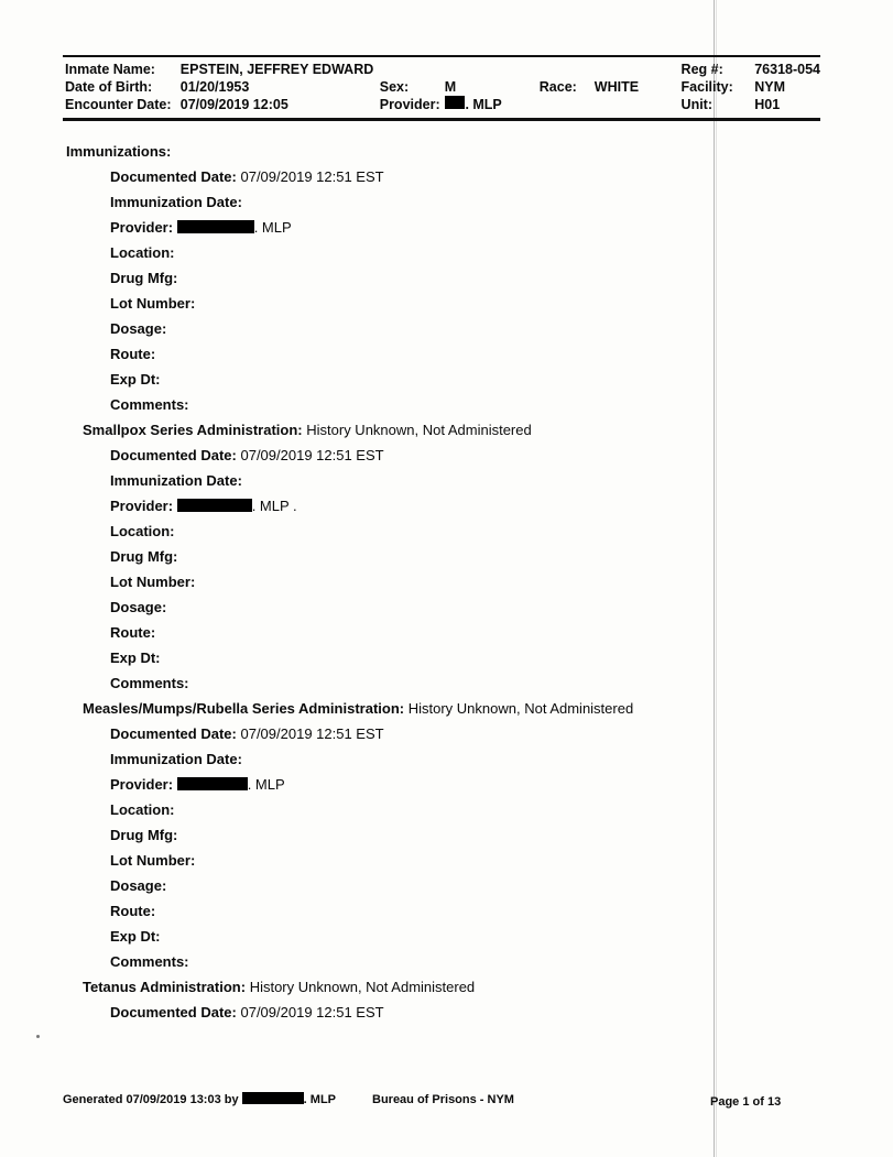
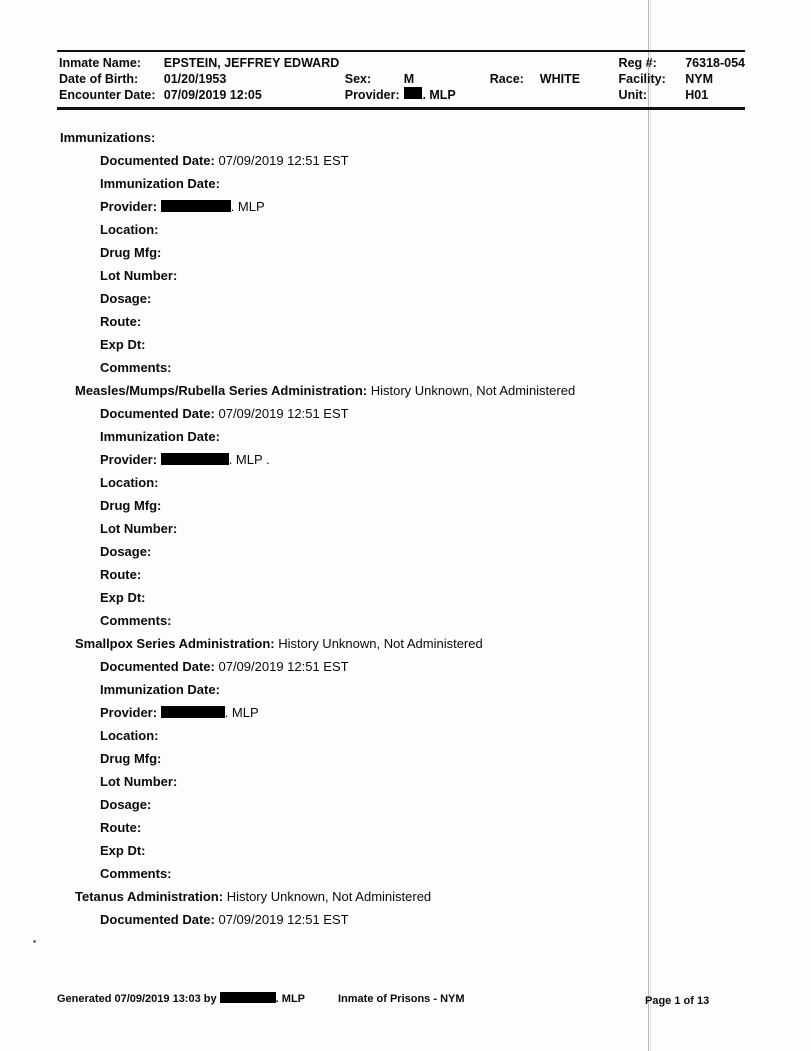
  Inmate Name:
  Date of Birth:
  Encounter Date:
  EPSTEIN, JEFFREY EDWARD
  01/20/1953
  07/09/2019 12:05
  Sex:
  Provider:
  M
  . MLP
  Race:
  WHITE
  Reg #:
  Facility:
  Unit:
  76318-054
  NYM
  H01
  Immunizations:
  Documented Date: 07/09/2019 12:51 EST
  Immunization Date:
  Provider: . MLP
  Location:
  Drug Mfg:
  Lot Number:
  Dosage:
  Route:
  Exp Dt:
  Comments:
- Smallpox Series Administration: History Unknown, Not Administered
+ Measles/Mumps/Rubella Series Administration: History Unknown, Not Administered
  Documented Date: 07/09/2019 12:51 EST
  Immunization Date:
  Provider: . MLP .
  Location:
  Drug Mfg:
  Lot Number:
  Dosage:
  Route:
  Exp Dt:
  Comments:
- Measles/Mumps/Rubella Series Administration: History Unknown, Not Administered
+ Smallpox Series Administration: History Unknown, Not Administered
  Documented Date: 07/09/2019 12:51 EST
  Immunization Date:
  Provider: . MLP
  Location:
  Drug Mfg:
  Lot Number:
  Dosage:
  Route:
  Exp Dt:
  Comments:
  Tetanus Administration: History Unknown, Not Administered
  Documented Date: 07/09/2019 12:51 EST
  Generated 07/09/2019 13:03 by . MLP
- Bureau of Prisons - NYM
+ Inmate of Prisons - NYM
  Page 1 of 13
